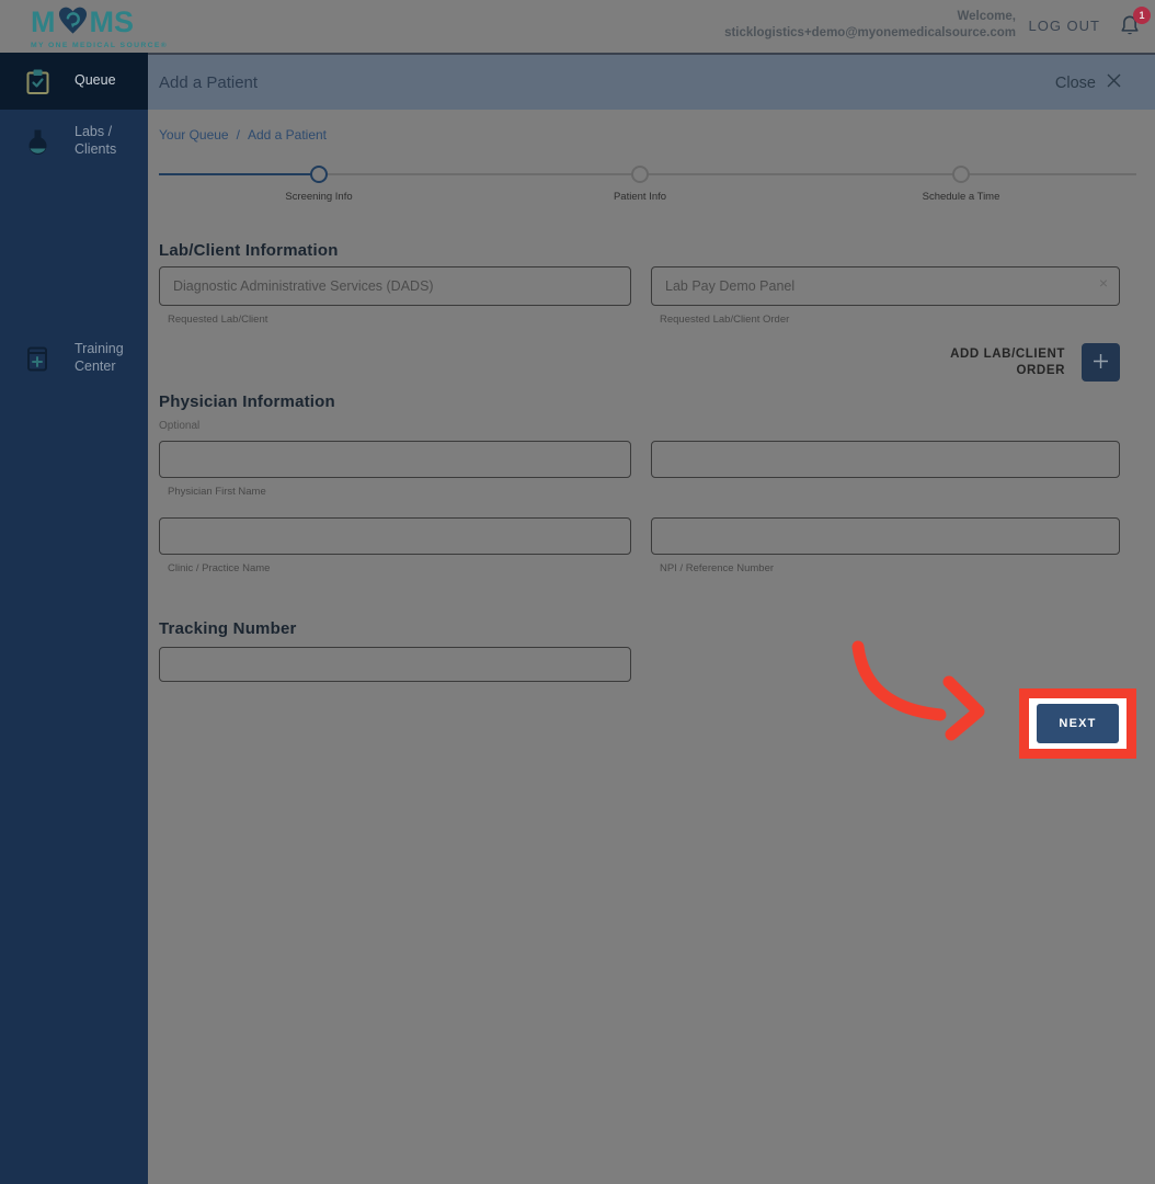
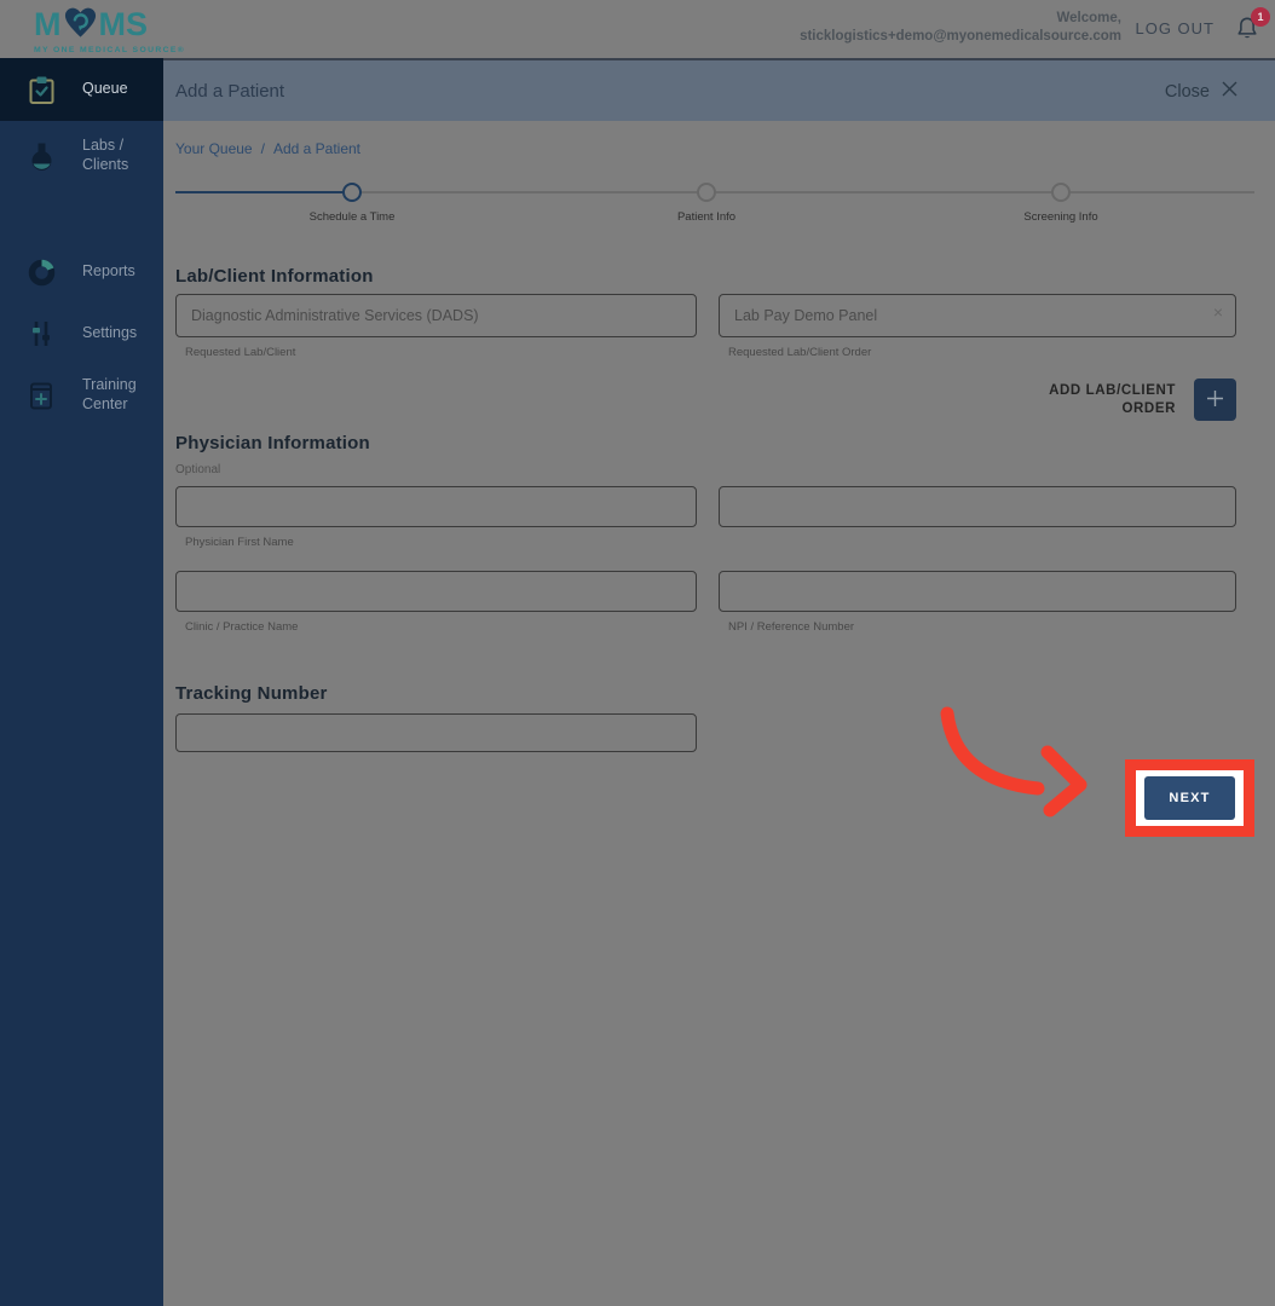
  M
  MS
  Welcome,
  sticklogistics+demo@myonemedicalsource.com
  LOG OUT
  1
  Queue
  Labs / Clients
+ Reports
+ Settings
  Training Center
  Add a Patient
  Close
  Your Queue
  /
  Add a Patient
- Screening Info
+ Schedule a Time
  Patient Info
- Schedule a Time
+ Screening Info
  Lab/Client Information
  Diagnostic Administrative Services (DADS)
  Requested Lab/Client
  Lab Pay Demo Panel
  Requested Lab/Client Order
  ADD LAB/CLIENT
  ORDER
  Physician Information
  Optional
  Physician First Name
  Clinic / Practice Name
  NPI / Reference Number
  Tracking Number
  NEXT
